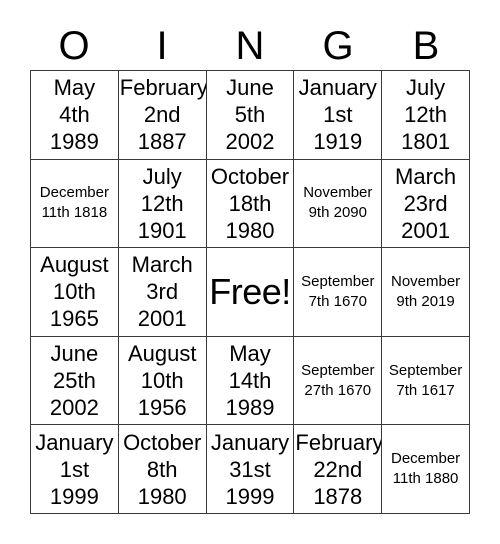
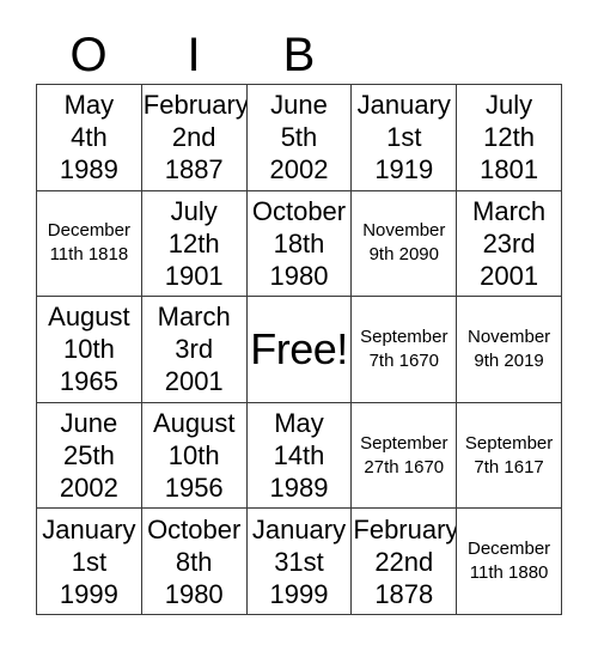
  O
  I
- N
- G
  B
  May
  4th
  1989
  February
  2nd
  1887
  June
  5th
  2002
  January
  1st
  1919
  July
  12th
  1801
  December
  11th 1818
  July
  12th
  1901
  October
  18th
  1980
  November
  9th 2090
  March
  23rd
  2001
  August
  10th
  1965
  March
  3rd
  2001
  Free!
  September
  7th 1670
  November
  9th 2019
  June
  25th
  2002
  August
  10th
  1956
  May
  14th
  1989
  September
  27th 1670
  September
  7th 1617
  January
  1st
  1999
  October
  8th
  1980
  January
  31st
  1999
  February
  22nd
  1878
  December
  11th 1880
